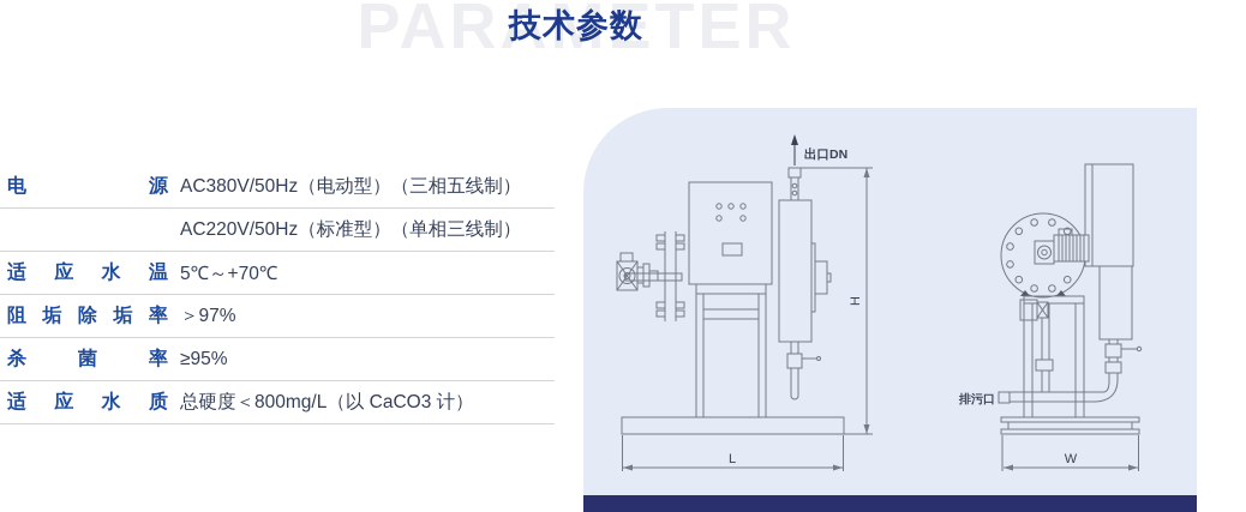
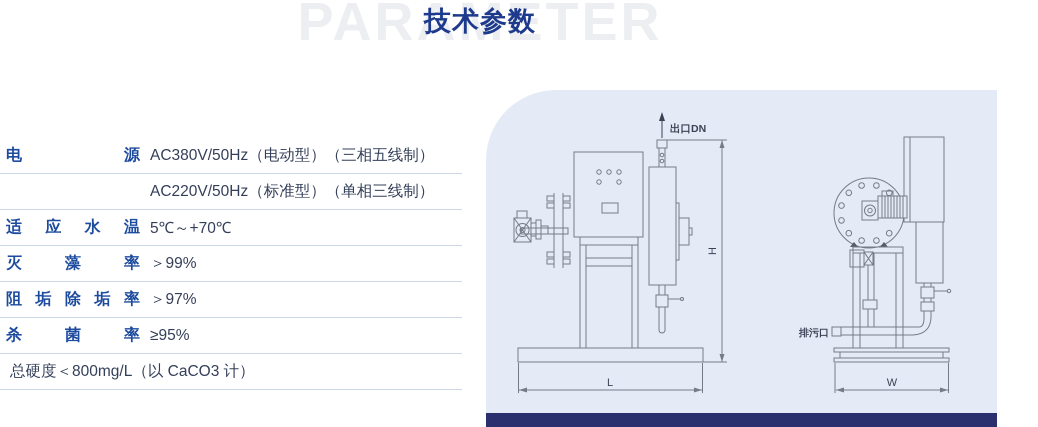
  PARAMETER
  技术参数
  电源
  AC380V/50Hz（电动型）（三相五线制）
  AC220V/50Hz（标准型）（单相三线制）
  适应水温
  5℃～+70℃
+ 灭藻率
+ ＞99%
  阻垢除垢率
  ＞97%
  杀菌率
  ≥95%
- 适应水质
  总硬度＜800mg/L（以 CaCO3 计）
  出口DN
  L
  排污口
  W
